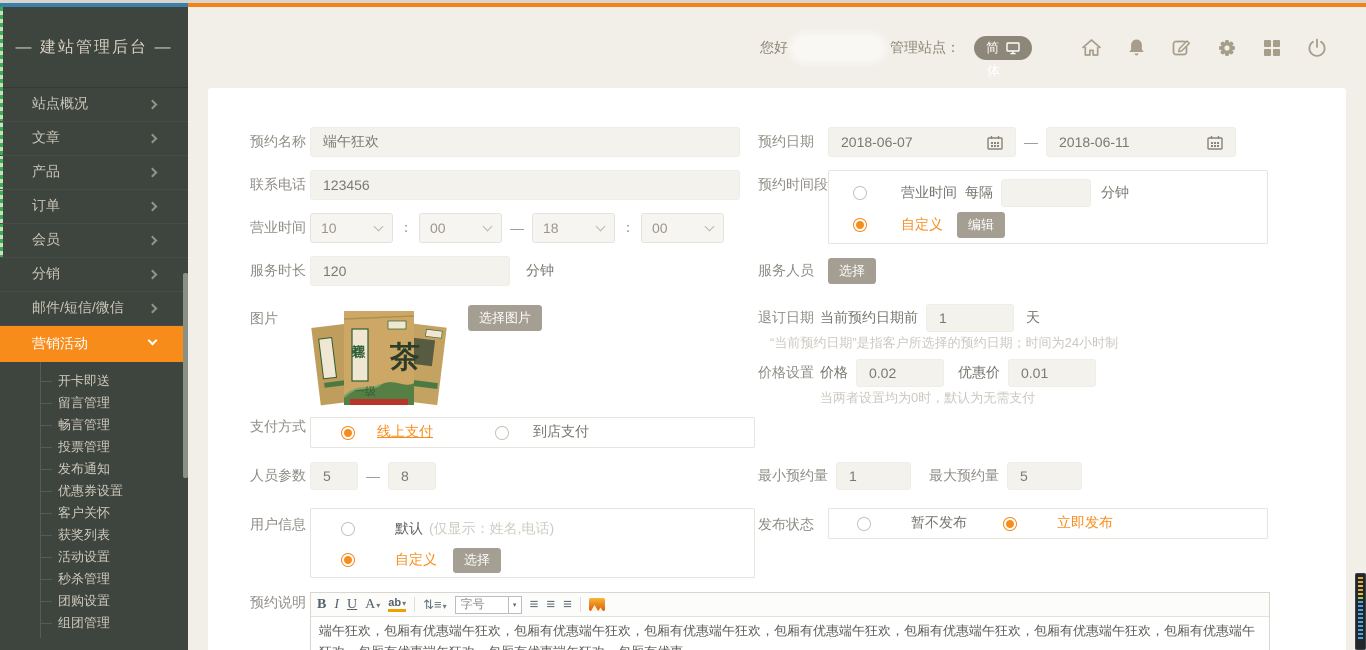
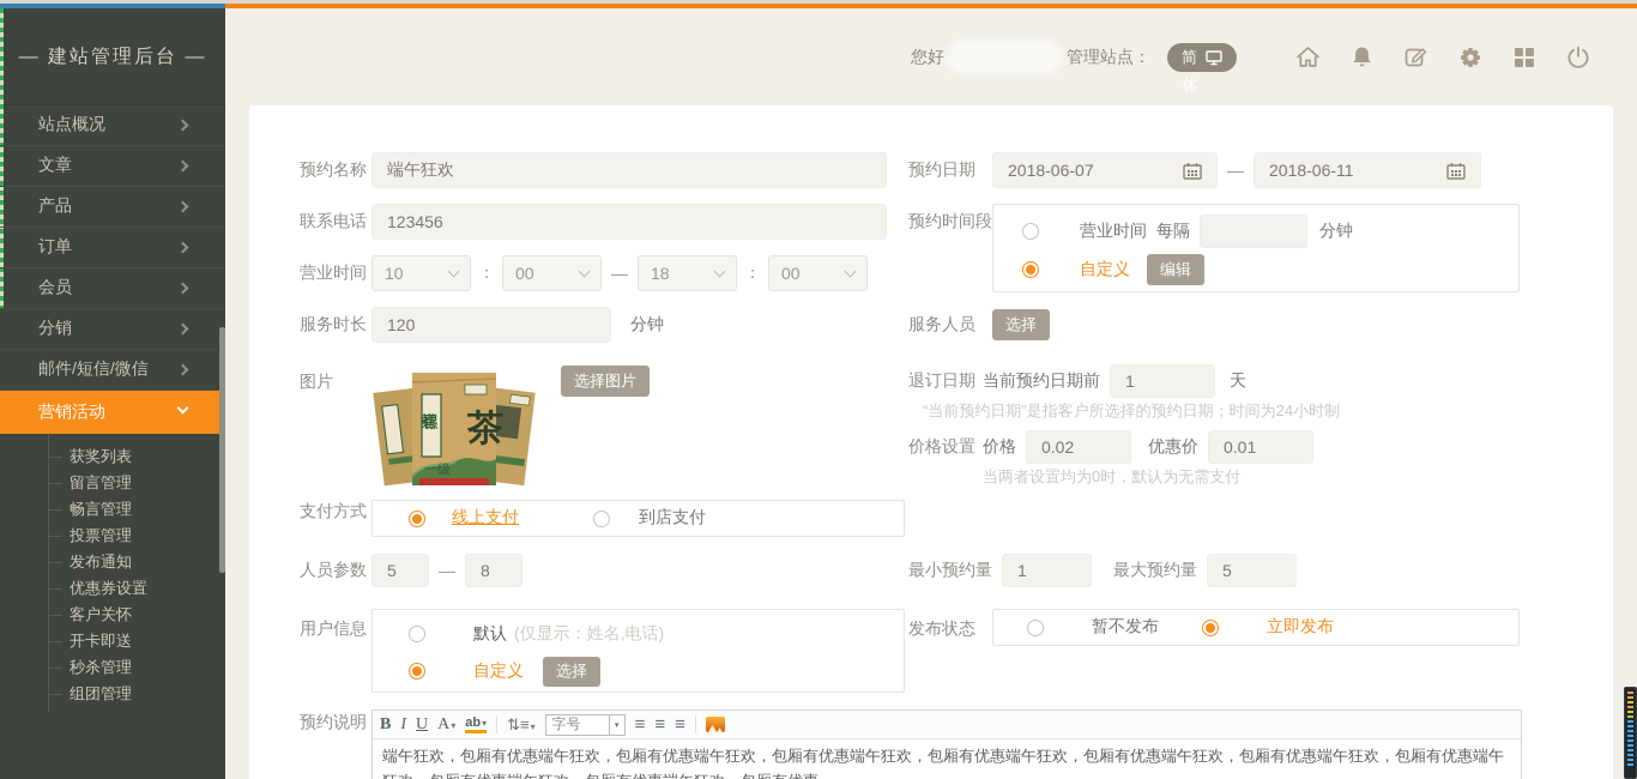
  — 建站管理后台 —
  站点概况
  文章
  产品
  订单
  会员
  分销
  邮件/短信/微信
  营销活动
- 开卡即送
+ 获奖列表
  留言管理
  畅言管理
  投票管理
  发布通知
  优惠券设置
  客户关怀
- 获奖列表
+ 开卡即送
- 活动设置
  秒杀管理
- 团购设置
  组团管理
  您好
  管理站点：
  简
  预约名称
  端午狂欢
  预约日期
  2018-06-07
  —
  2018-06-11
  联系电话
  123456
  预约时间段
  营业时间
  每隔
  分钟
  自定义
  编辑
  营业时间
  10
  ：
  00
  —
  18
  ：
  00
  服务时长
  120
  分钟
  服务人员
  选择
  图片
  茶
  一级
  选择图片
  退订日期
  当前预约日期前
  1
  天
  “当前预约日期”是指客户所选择的预约日期；时间为24小时制
  价格设置
  价格
  0.02
  优惠价
  0.01
  当两者设置均为0时，默认为无需支付
  支付方式
  线上支付
  到店支付
  人员参数
  5
  —
  8
  最小预约量
  1
  最大预约量
  5
  用户信息
  默认
  (仅显示：姓名,电话)
  自定义
  选择
  发布状态
  暂不发布
  立即发布
  预约说明
  B
  I
  U
  A▾
  ab▾
  ⇅≡▾
  字号
  ≡
  ≡
  ≡
  端午狂欢，包厢有优惠端午狂欢，包厢有优惠端午狂欢，包厢有优惠端午狂欢，包厢有优惠端午狂欢，包厢有优惠端午狂欢，包厢有优惠端午狂欢，包厢有优惠端午
